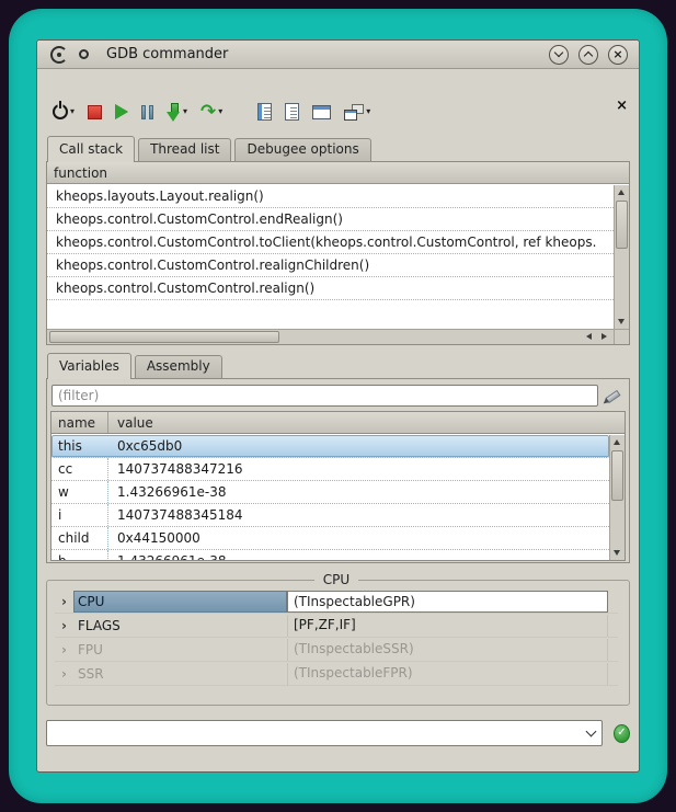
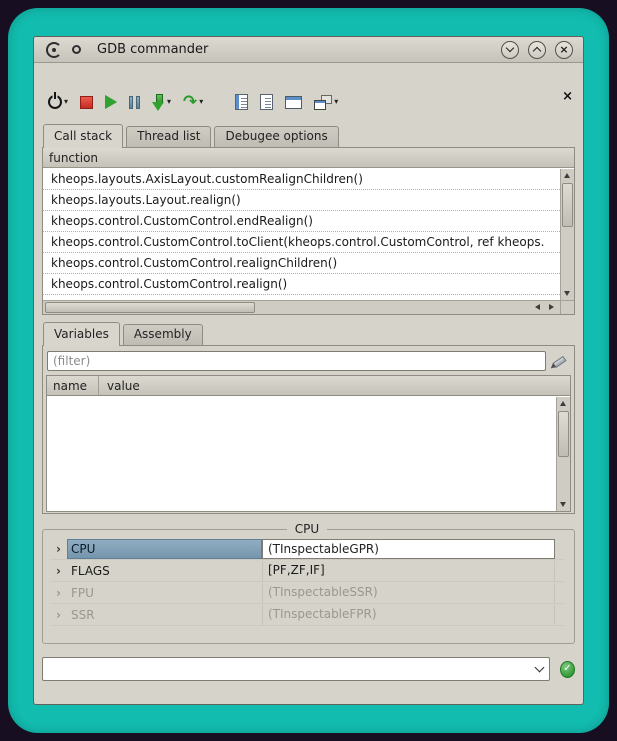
  GDB commander
  ×
  ×
  ▾
  ▾
  ↷
  ▾
  ▾
  Call stack
  Thread list
  Debugee options
  function
+ kheops.layouts.AxisLayout.customRealignChildren()
  kheops.layouts.Layout.realign()
  kheops.control.CustomControl.endRealign()
  kheops.control.CustomControl.toClient(kheops.control.CustomControl, ref kheops.
  kheops.control.CustomControl.realignChildren()
  kheops.control.CustomControl.realign()
  Variables
  Assembly
  (filter)
  name
  value
- this
- 0xc65db0
- cc
- 140737488347216
- w
- 1.43266961e-38
- i
- 140737488345184
- child
- 0x44150000
  CPU
  ›
  CPU
  (TInspectableGPR)
  ›
  FLAGS
  [PF,ZF,IF]
  ›
  FPU
  (TInspectableSSR)
  ›
  SSR
  (TInspectableFPR)
  ✓
